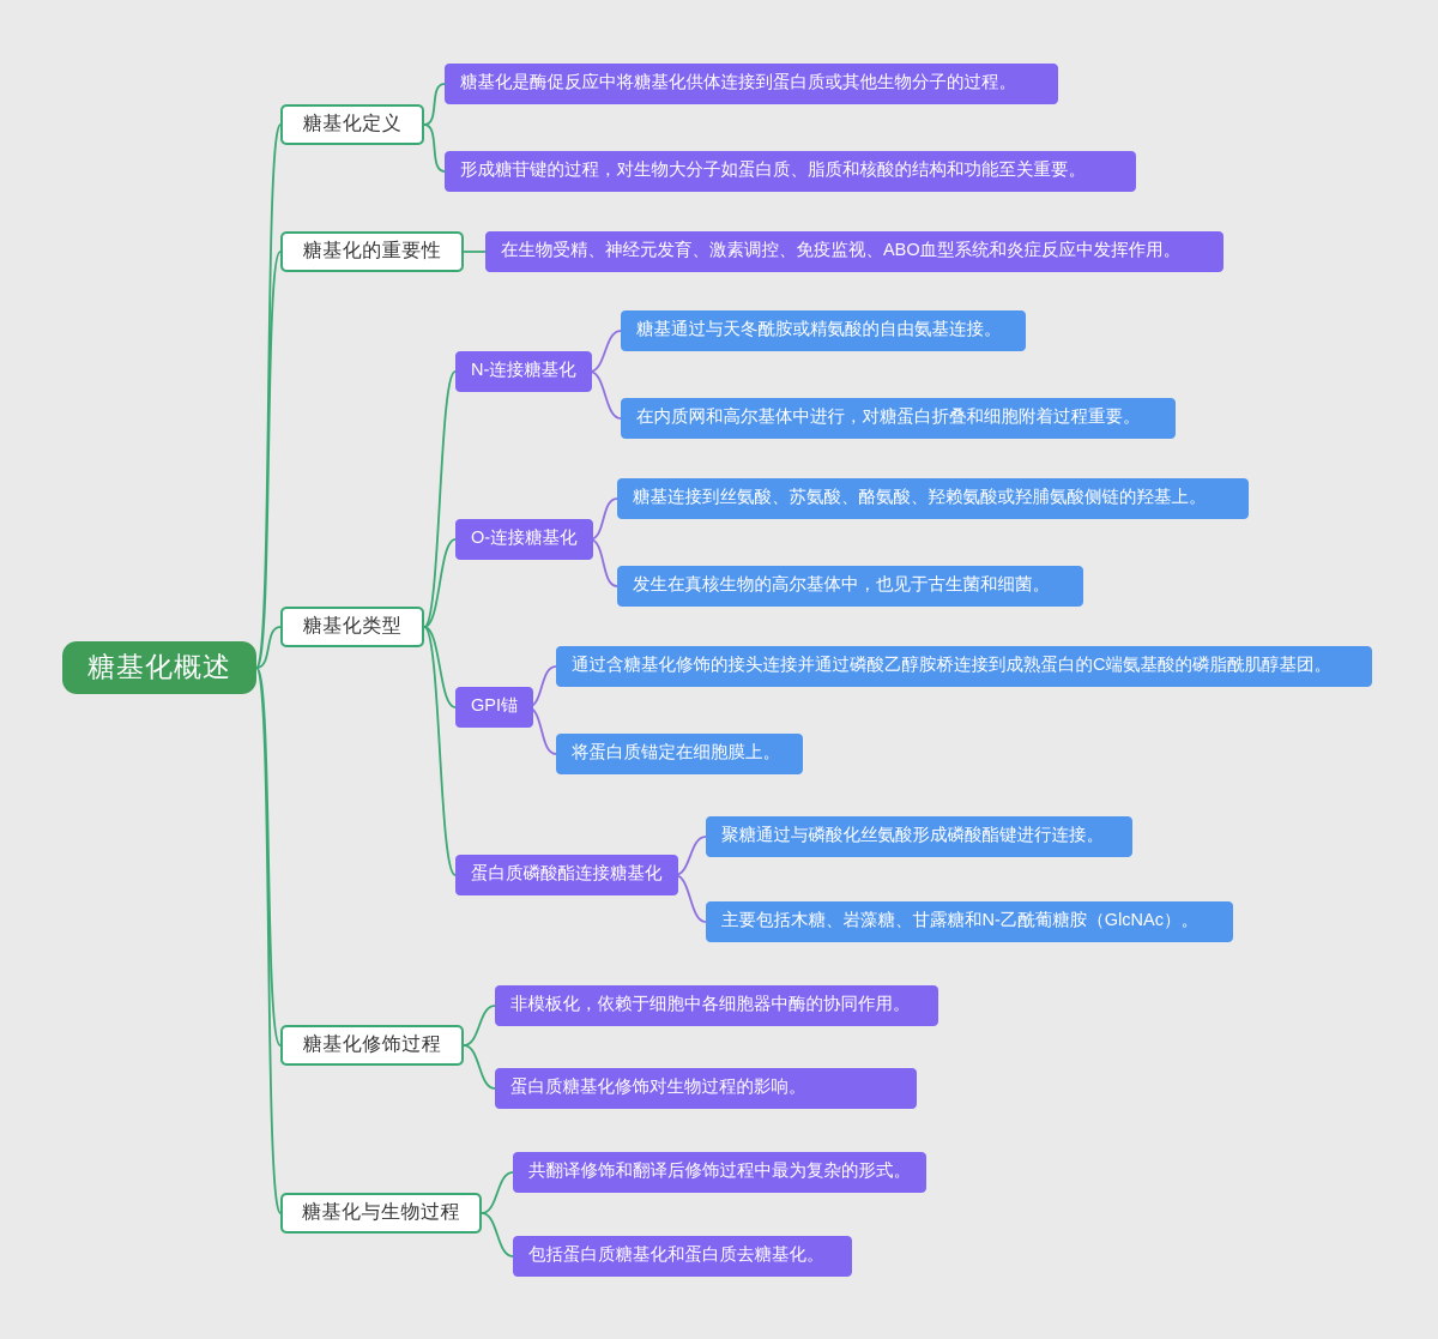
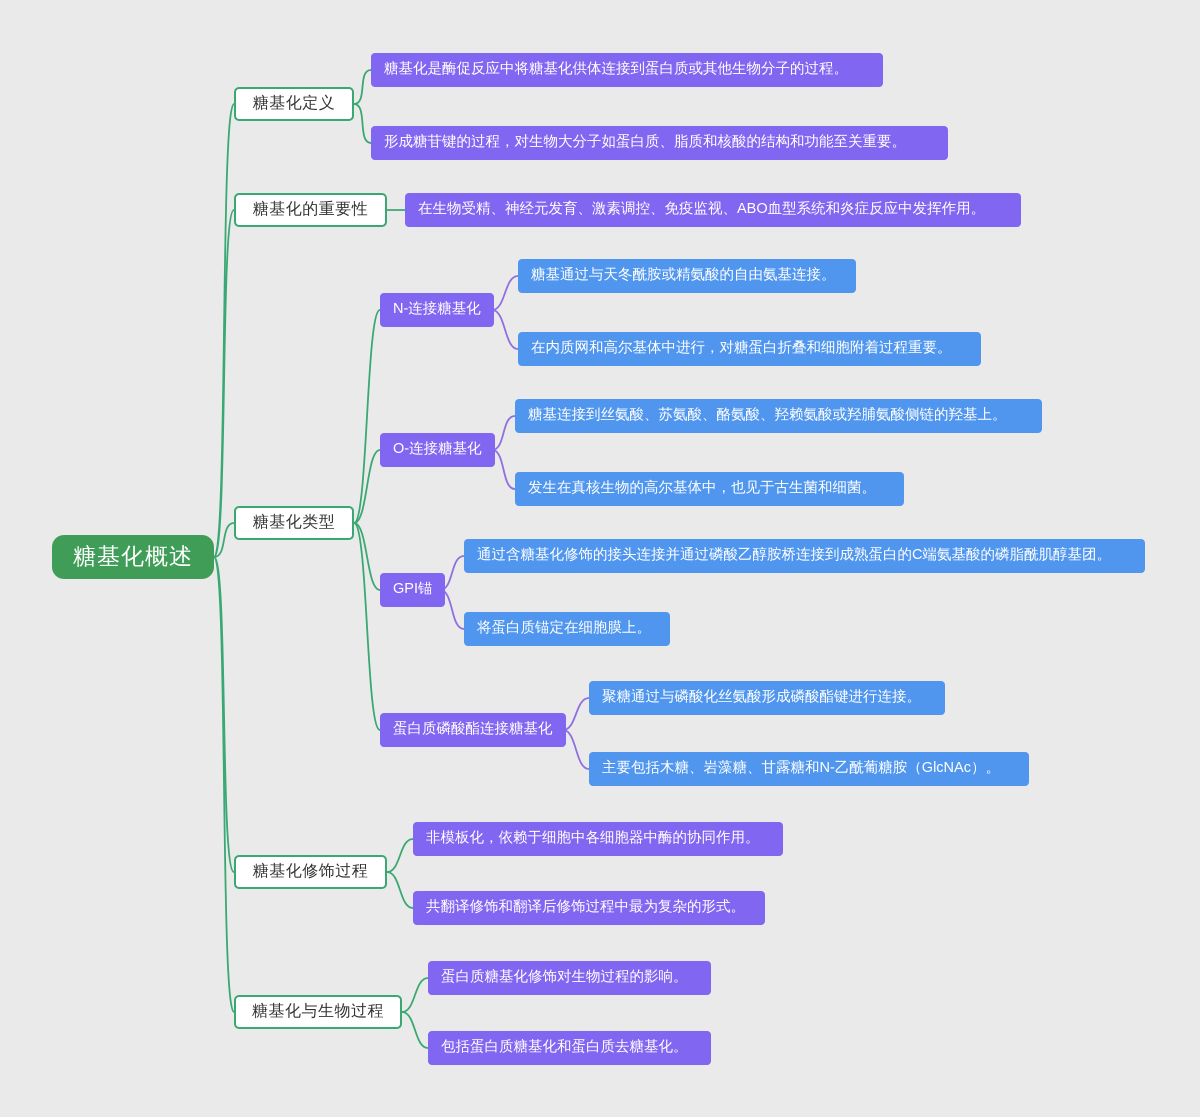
  糖基化概述
  糖基化定义
  糖基化是酶促反应中将糖基化供体连接到蛋白质或其他生物分子的过程。
  形成糖苷键的过程，对生物大分子如蛋白质、脂质和核酸的结构和功能至关重要。
  糖基化的重要性
  在生物受精、神经元发育、激素调控、免疫监视、ABO血型系统和炎症反应中发挥作用。
  糖基化类型
  N-连接糖基化
  糖基通过与天冬酰胺或精氨酸的自由氨基连接。
  在内质网和高尔基体中进行，对糖蛋白折叠和细胞附着过程重要。
  O-连接糖基化
  糖基连接到丝氨酸、苏氨酸、酪氨酸、羟赖氨酸或羟脯氨酸侧链的羟基上。
  发生在真核生物的高尔基体中，也见于古生菌和细菌。
  GPI锚
  通过含糖基化修饰的接头连接并通过磷酸乙醇胺桥连接到成熟蛋白的C端氨基酸的磷脂酰肌醇基团。
  将蛋白质锚定在细胞膜上。
  蛋白质磷酸酯连接糖基化
  聚糖通过与磷酸化丝氨酸形成磷酸酯键进行连接。
  主要包括木糖、岩藻糖、甘露糖和N-乙酰葡糖胺（GlcNAc）。
  糖基化修饰过程
  非模板化，依赖于细胞中各细胞器中酶的协同作用。
- 蛋白质糖基化修饰对生物过程的影响。
+ 共翻译修饰和翻译后修饰过程中最为复杂的形式。
  糖基化与生物过程
- 共翻译修饰和翻译后修饰过程中最为复杂的形式。
+ 蛋白质糖基化修饰对生物过程的影响。
  包括蛋白质糖基化和蛋白质去糖基化。
